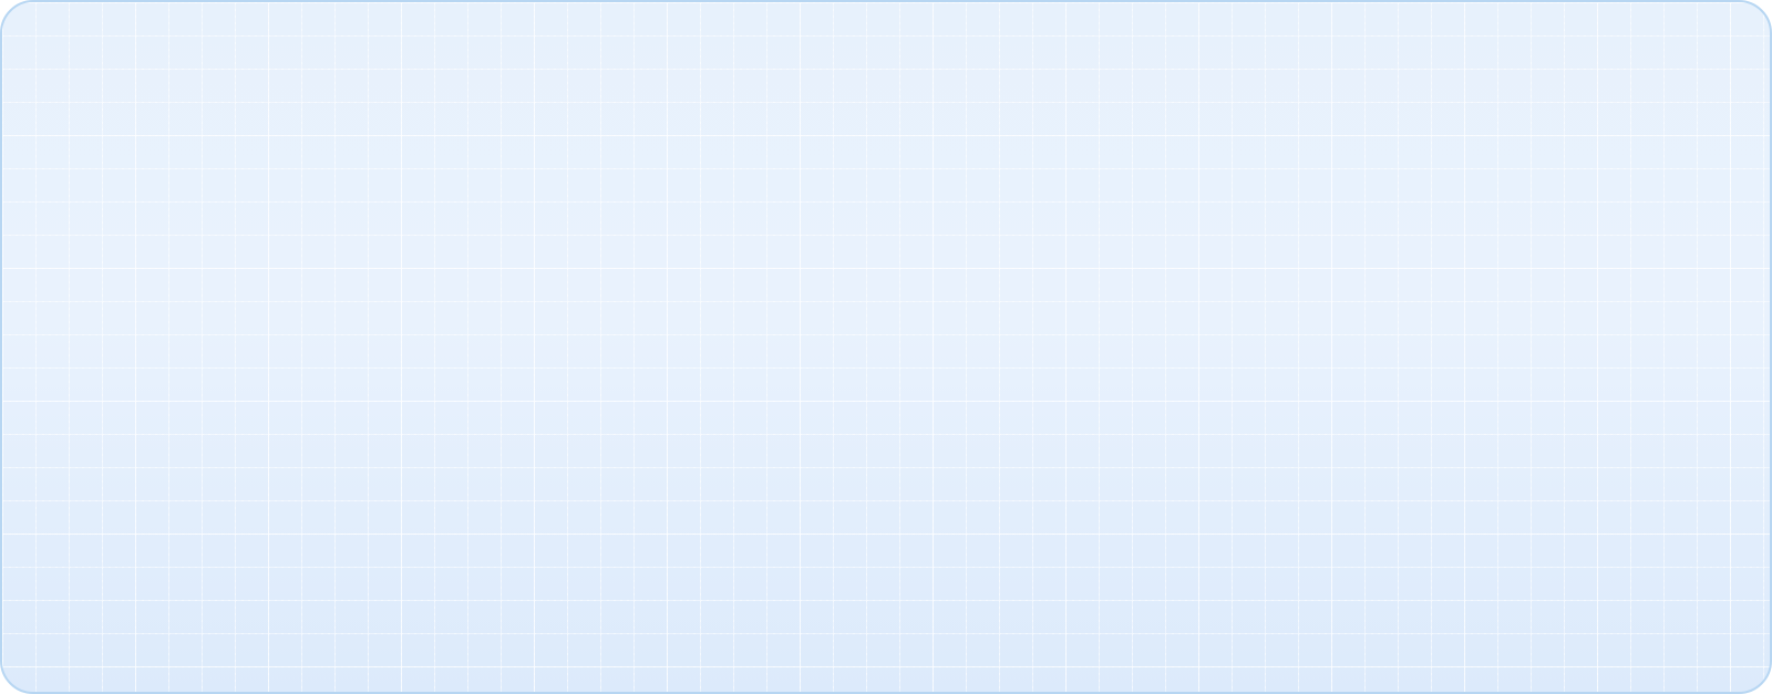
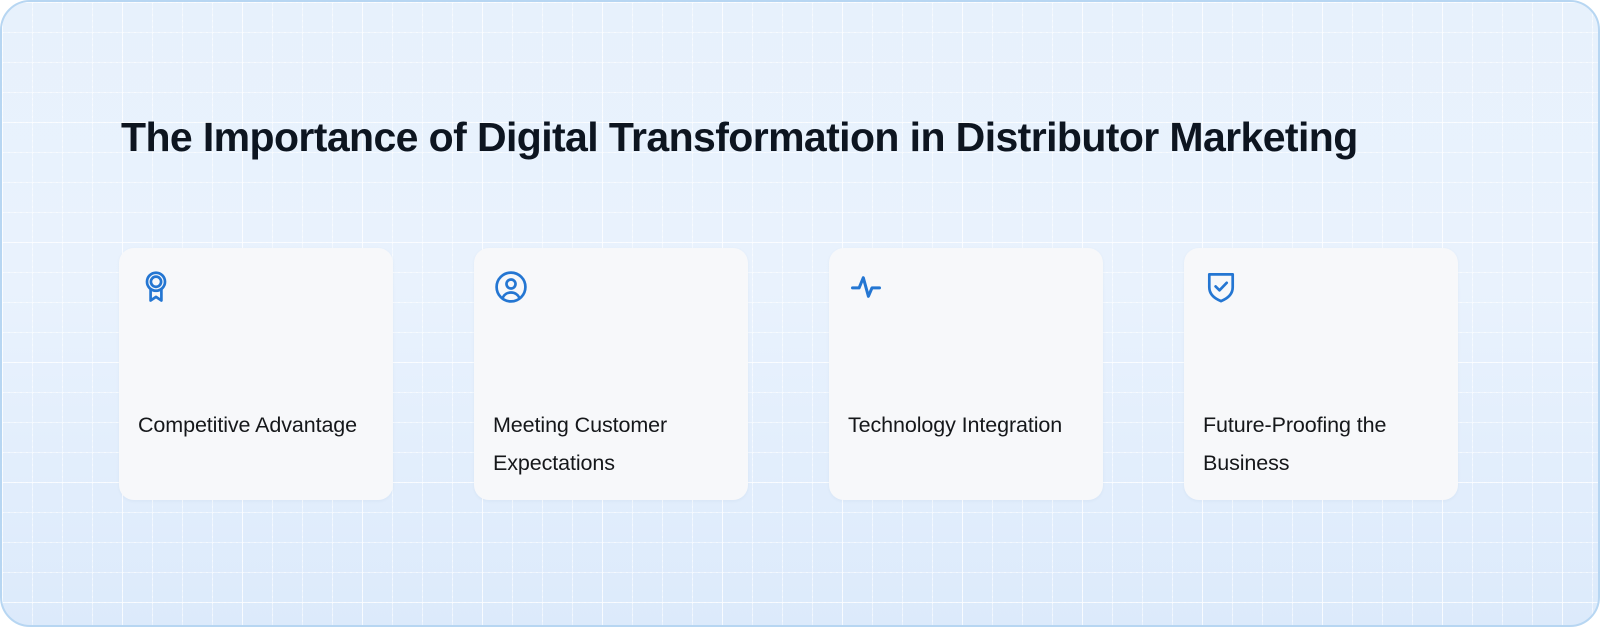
+ The Importance of Digital Transformation in Distributor Marketing
+ Competitive Advantage
+ Meeting Customer Expectations
+ Technology Integration
+ Future-Proofing the Business
